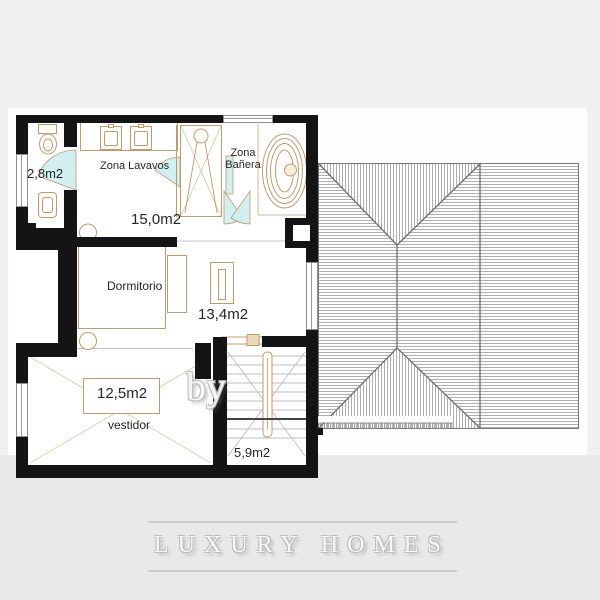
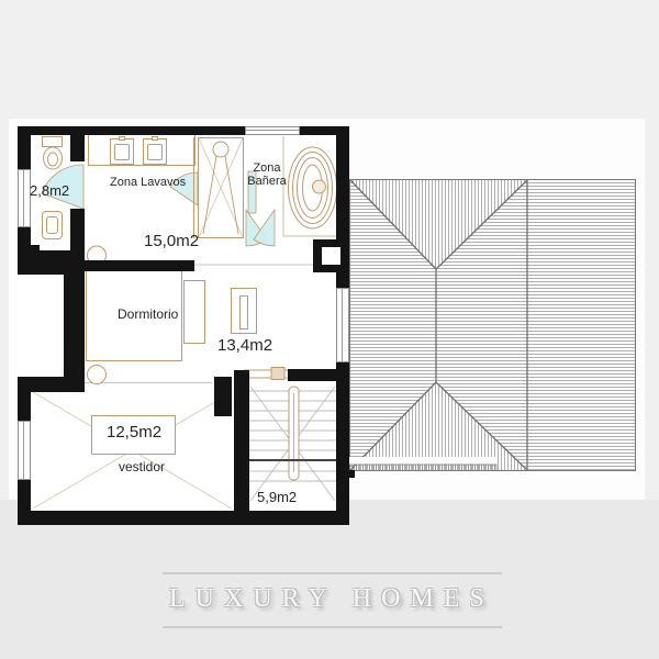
  2,8m2
  Zona Lavavos
  Zona
  Bañera
  15,0m2
  Dormitorio
  13,4m2
  12,5m2
  vestidor
  5,9m2
- by
  LUXURY HOMES
